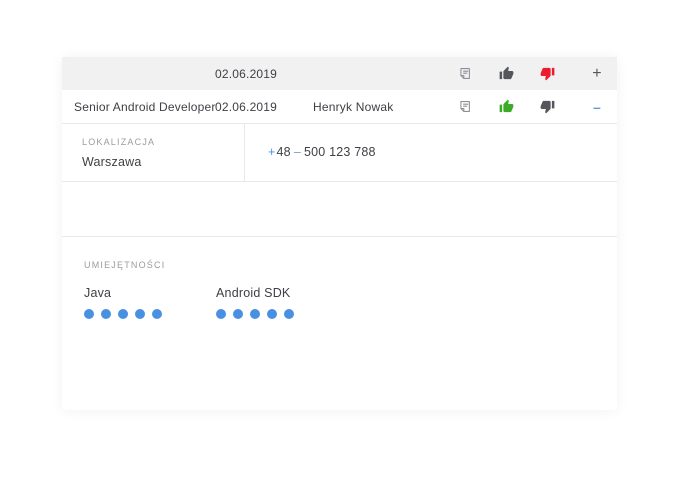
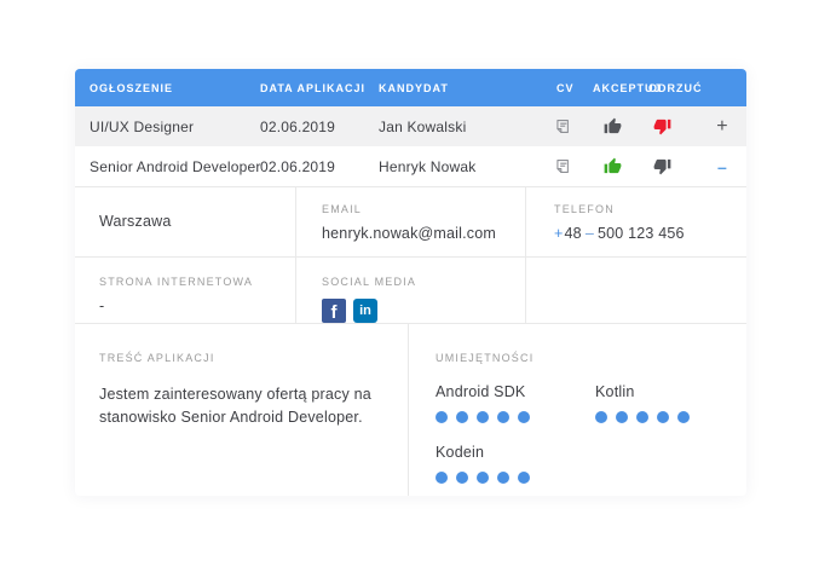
+ OGŁOSZENIE
+ DATA APLIKACJI
+ KANDYDAT
+ CV
+ AKCEPTUJ
+ ODRZUĆ
+ UI/UX Designer
  02.06.2019
+ Jan Kowalski
  +
  Senior Android Developer
  02.06.2019
  Henryk Nowak
  –
- LOKALIZACJA
  Warszawa
+ EMAIL
+ henryk.nowak@mail.com
+ TELEFON
- +48 – 500 123 788
+ +48 – 500 123 456
+ STRONA INTERNETOWA
+ -
+ SOCIAL MEDIA
+ f
+ in
+ TREŚĆ APLIKACJI
+ Jestem zainteresowany ofertą pracy na stanowisko Senior Android Developer.
  UMIEJĘTNOŚCI
- Java
  Android SDK
+ Kotlin
+ Kodein
